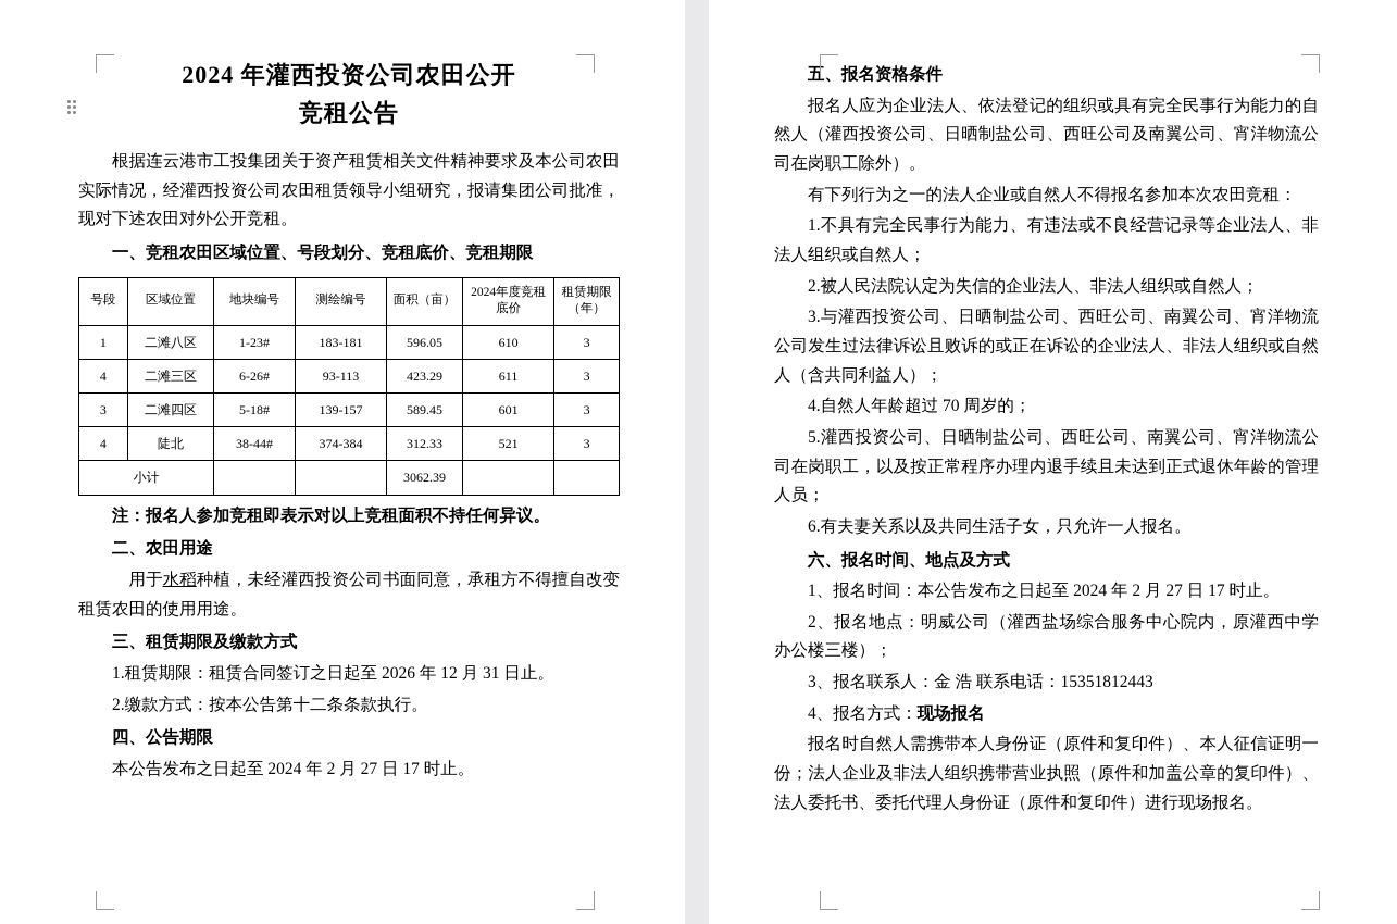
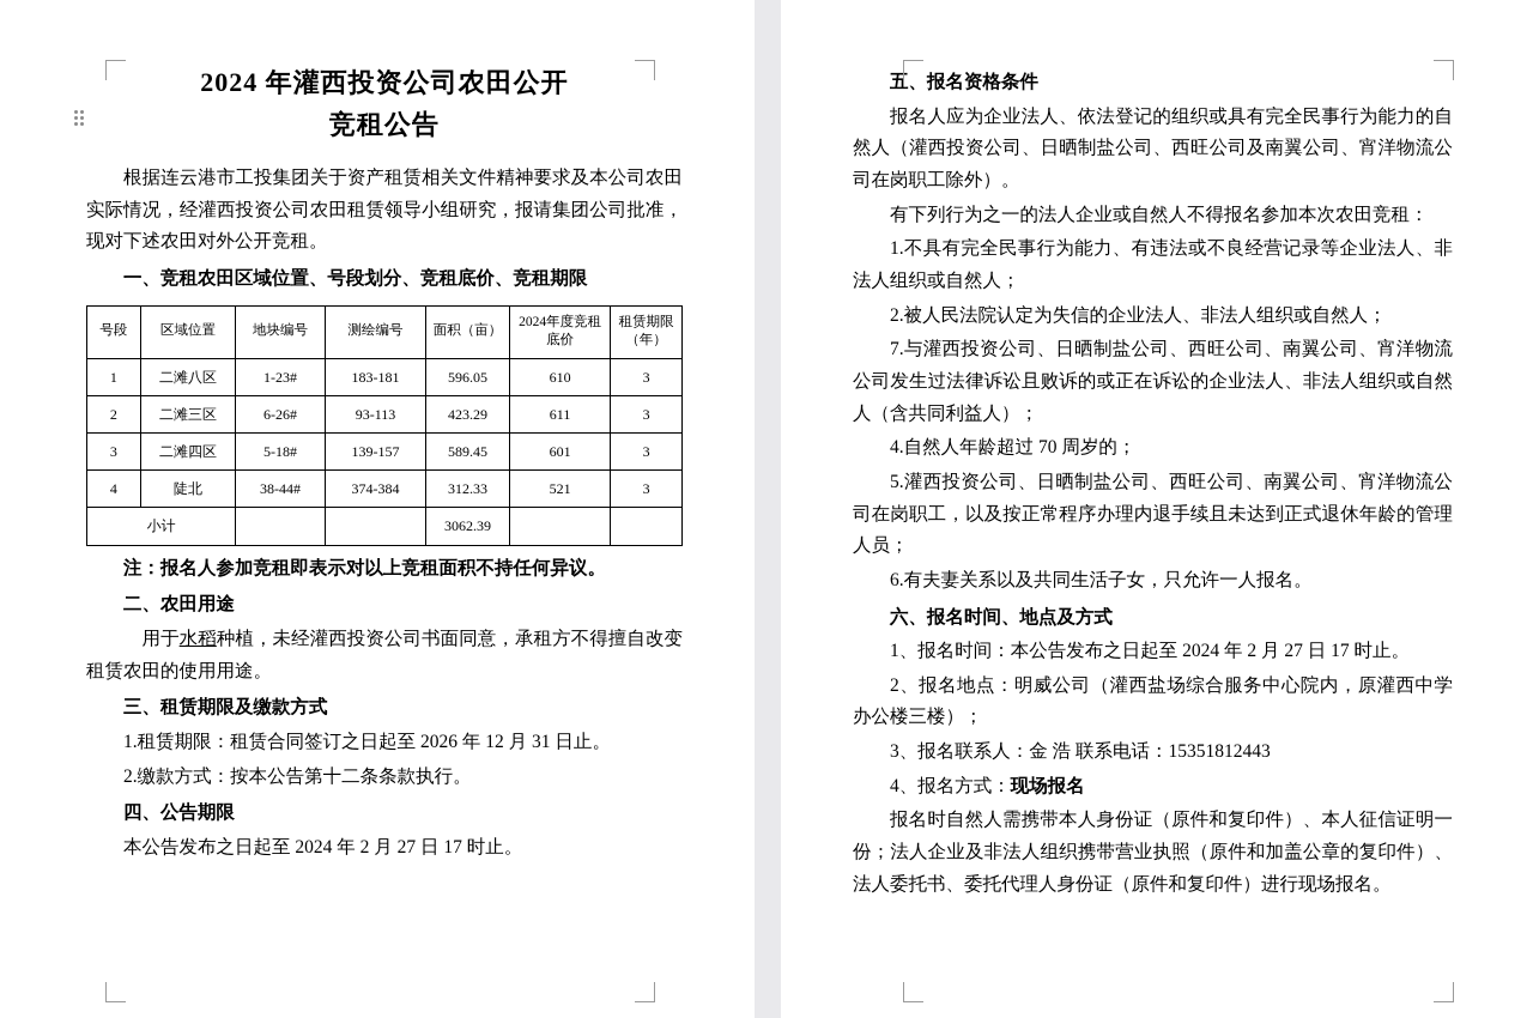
  2024 年灌西投资公司农田公开
  竞租公告
  根据连云港市工投集团关于资产租赁相关文件精神要求及本公司农田实际情况，经灌西投资公司农田租赁领导小组研究，报请集团公司批准，现对下述农田对外公开竞租。
  一、竞租农田区域位置、号段划分、竞租底价、竞租期限
  号段	区域位置	地块编号	测绘编号	面积（亩）	2024年度竞租底价	租赁期限（年）
  1	二滩八区	1-23#	183-181	596.05	610	3
- 4	二滩三区	6-26#	93-113	423.29	611	3
+ 2	二滩三区	6-26#	93-113	423.29	611	3
  3	二滩四区	5-18#	139-157	589.45	601	3
  4	陡北	38-44#	374-384	312.33	521	3
  小计			3062.39
  注：报名人参加竞租即表示对以上竞租面积不持任何异议。
  二、农田用途
  用于水稻种植，未经灌西投资公司书面同意，承租方不得擅自改变租赁农田的使用用途。
  三、租赁期限及缴款方式
  1.租赁期限：租赁合同签订之日起至 2026 年 12 月 31 日止。
  2.缴款方式：按本公告第十二条条款执行。
  四、公告期限
  本公告发布之日起至 2024 年 2 月 27 日 17 时止。
  五、报名资格条件
  报名人应为企业法人、依法登记的组织或具有完全民事行为能力的自然人（灌西投资公司、日晒制盐公司、西旺公司及南翼公司、宵洋物流公司在岗职工除外）。
  有下列行为之一的法人企业或自然人不得报名参加本次农田竞租：
  1.不具有完全民事行为能力、有违法或不良经营记录等企业法人、非法人组织或自然人；
  2.被人民法院认定为失信的企业法人、非法人组织或自然人；
- 3.与灌西投资公司、日晒制盐公司、西旺公司、南翼公司、宵洋物流公司发生过法律诉讼且败诉的或正在诉讼的企业法人、非法人组织或自然人（含共同利益人）；
+ 7.与灌西投资公司、日晒制盐公司、西旺公司、南翼公司、宵洋物流公司发生过法律诉讼且败诉的或正在诉讼的企业法人、非法人组织或自然人（含共同利益人）；
  4.自然人年龄超过 70 周岁的；
  5.灌西投资公司、日晒制盐公司、西旺公司、南翼公司、宵洋物流公司在岗职工，以及按正常程序办理内退手续且未达到正式退休年龄的管理人员；
  6.有夫妻关系以及共同生活子女，只允许一人报名。
  六、报名时间、地点及方式
  1、报名时间：本公告发布之日起至 2024 年 2 月 27 日 17 时止。
  2、报名地点：明威公司（灌西盐场综合服务中心院内，原灌西中学办公楼三楼）；
  3、报名联系人：金 浩 联系电话：15351812443
  4、报名方式：现场报名
  报名时自然人需携带本人身份证（原件和复印件）、本人征信证明一份；法人企业及非法人组织携带营业执照（原件和加盖公章的复印件）、法人委托书、委托代理人身份证（原件和复印件）进行现场报名。
